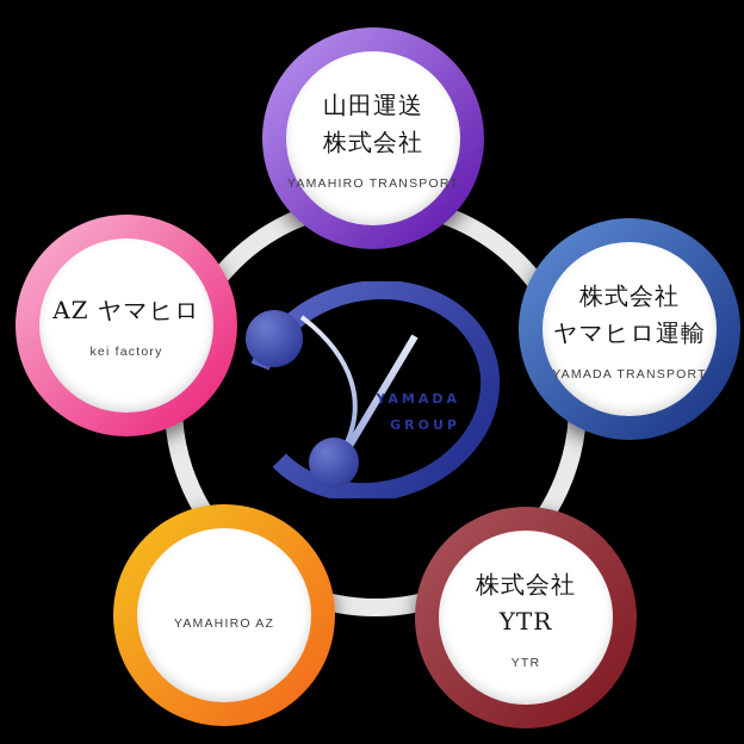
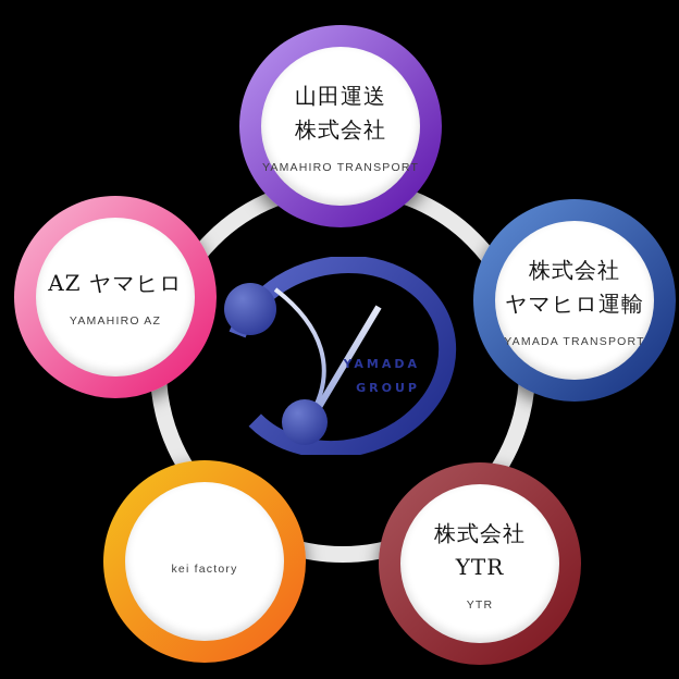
  山田運送
  株式会社
  YAMAHIRO TRANSPORT
  株式会社
  ヤマヒロ運輸
  YAMADA TRANSPORT
  株式会社
  YTR
  YTR
- YAMAHIRO AZ
+ kei factory
  AZ ヤマヒロ
- kei factory
+ YAMAHIRO AZ
  YAMADA
  GROUP
